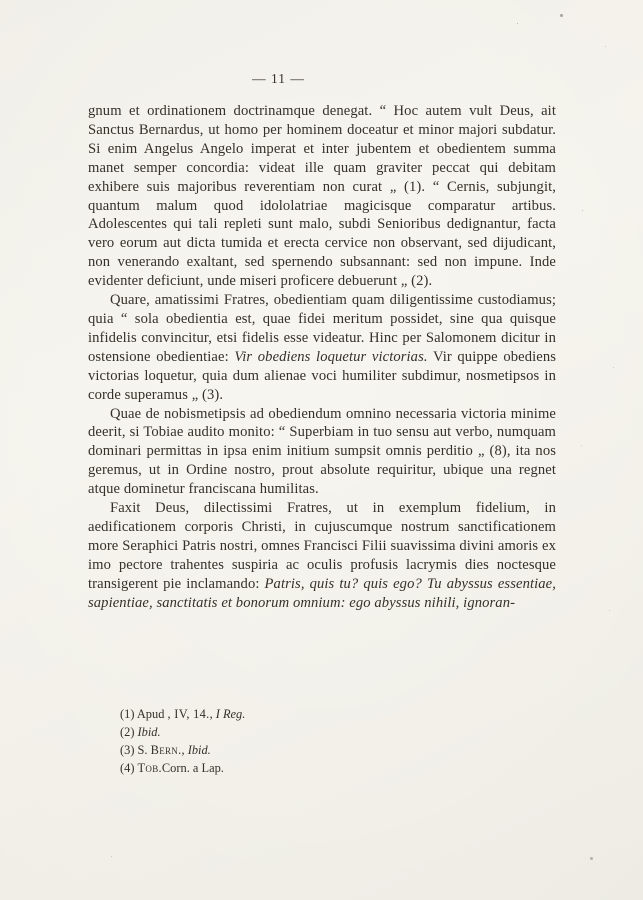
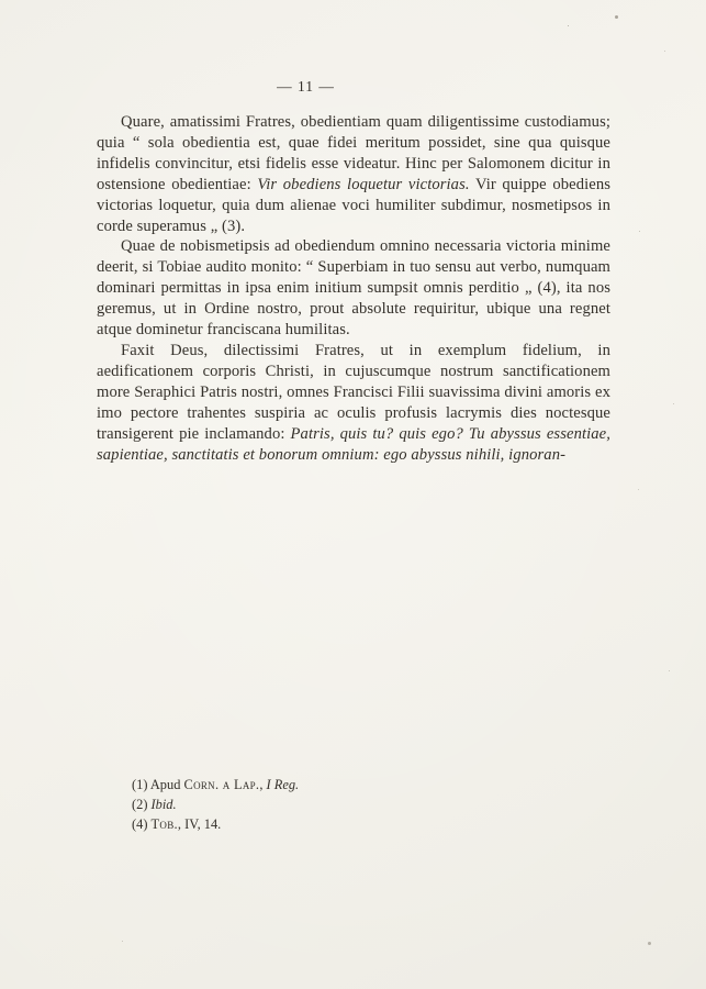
  — 11 —
- gnum et ordinationem doctrinamque denegat. “ Hoc autem vult Deus, ait Sanctus Bernardus, ut homo per hominem doceatur et minor majori subdatur. Si enim Angelus Angelo imperat et inter jubentem et obedientem summa manet semper concordia: videat ille quam graviter peccat qui debitam exhibere suis majoribus reverentiam non curat „ (1). “ Cernis, subjungit, quantum malum quod idololatriae magicisque comparatur artibus. Adolescentes qui tali repleti sunt malo, subdi Senioribus dedignantur, facta vero eorum aut dicta tumida et erecta cervice non observant, sed dijudicant, non venerando exaltant, sed spernendo subsannant: sed non impune. Inde evidenter deficiunt, unde miseri proficere debuerunt „ (2).
  Quare, amatissimi Fratres, obedientiam quam diligentissime custodiamus; quia “ sola obedientia est, quae fidei meritum possidet, sine qua quisque infidelis convincitur, etsi fidelis esse videatur. Hinc per Salomonem dicitur in ostensione obedientiae: Vir obediens loquetur victorias. Vir quippe obediens victorias loquetur, quia dum alienae voci humiliter subdimur, nosmetipsos in corde superamus „ (3).
- Quae de nobismetipsis ad obediendum omnino necessaria victoria minime deerit, si Tobiae audito monito: “ Superbiam in tuo sensu aut verbo, numquam dominari permittas in ipsa enim initium sumpsit omnis perditio „ (8), ita nos geremus, ut in Ordine nostro, prout absolute requiritur, ubique una regnet atque dominetur franciscana humilitas.
+ Quae de nobismetipsis ad obediendum omnino necessaria victoria minime deerit, si Tobiae audito monito: “ Superbiam in tuo sensu aut verbo, numquam dominari permittas in ipsa enim initium sumpsit omnis perditio „ (4), ita nos geremus, ut in Ordine nostro, prout absolute requiritur, ubique una regnet atque dominetur franciscana humilitas.
  Faxit Deus, dilectissimi Fratres, ut in exemplum fidelium, in aedificationem corporis Christi, in cujuscumque nostrum sanctificationem more Seraphici Patris nostri, omnes Francisci Filii suavissima divini amoris ex imo pectore trahentes suspiria ac oculis profusis lacrymis dies noctesque transigerent pie inclamando: Patris, quis tu? quis ego? Tu abyssus essentiae, sapientiae, sanctitatis et bonorum omnium: ego abyssus nihili, ignoran-
- (1) Apud , IV, 14., I Reg.
+ (1) Apud Corn. a Lap., I Reg.
  (2) Ibid.
- (3) S. Bern., Ibid.
- (4) Tob.Corn. a Lap.
+ (4) Tob., IV, 14.
